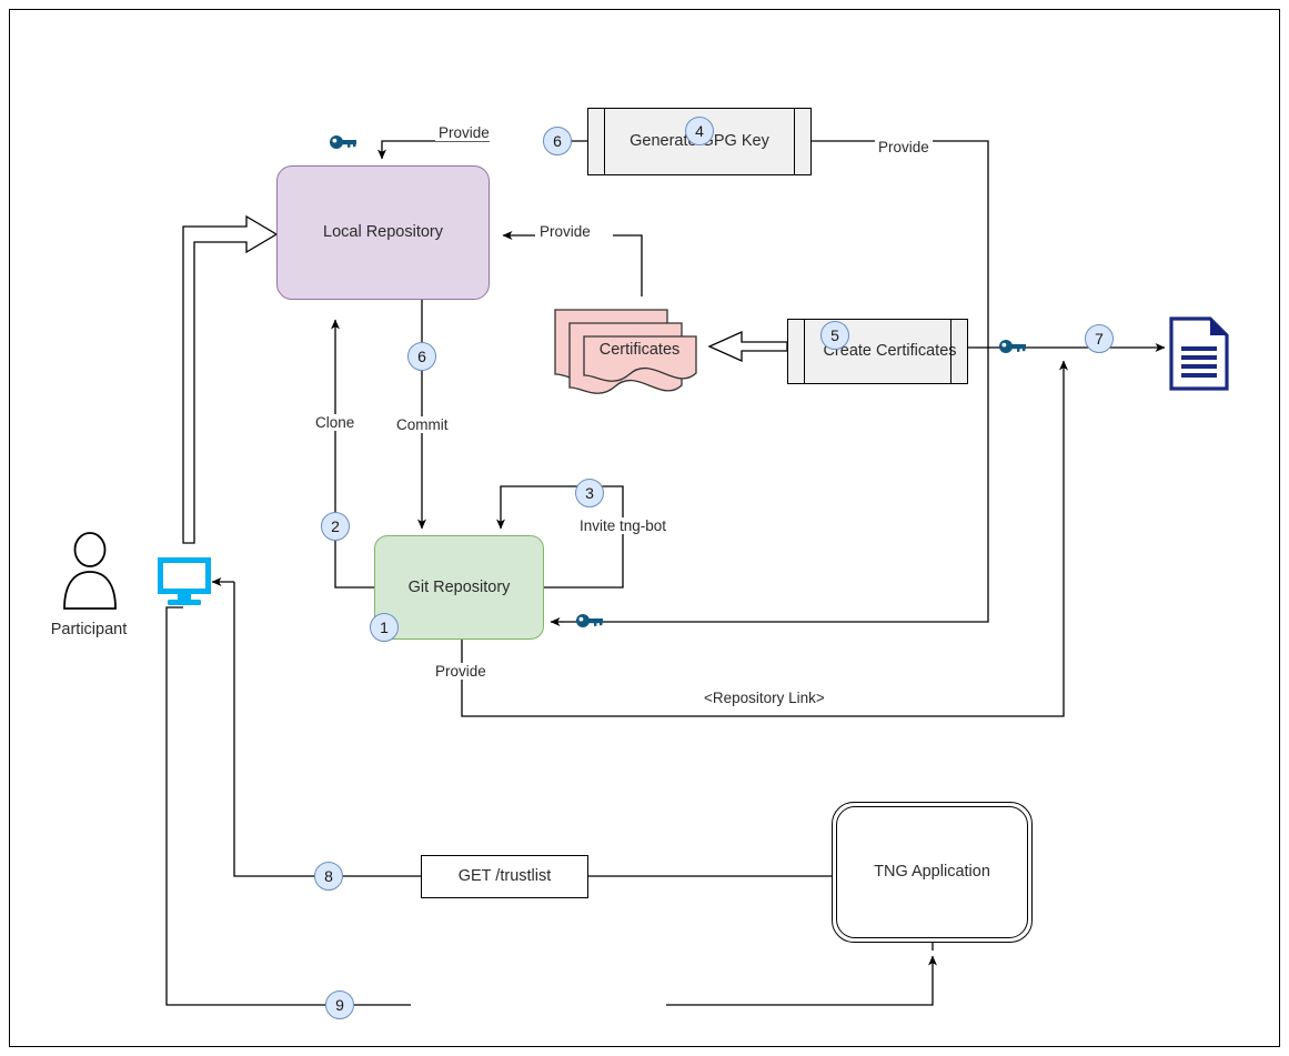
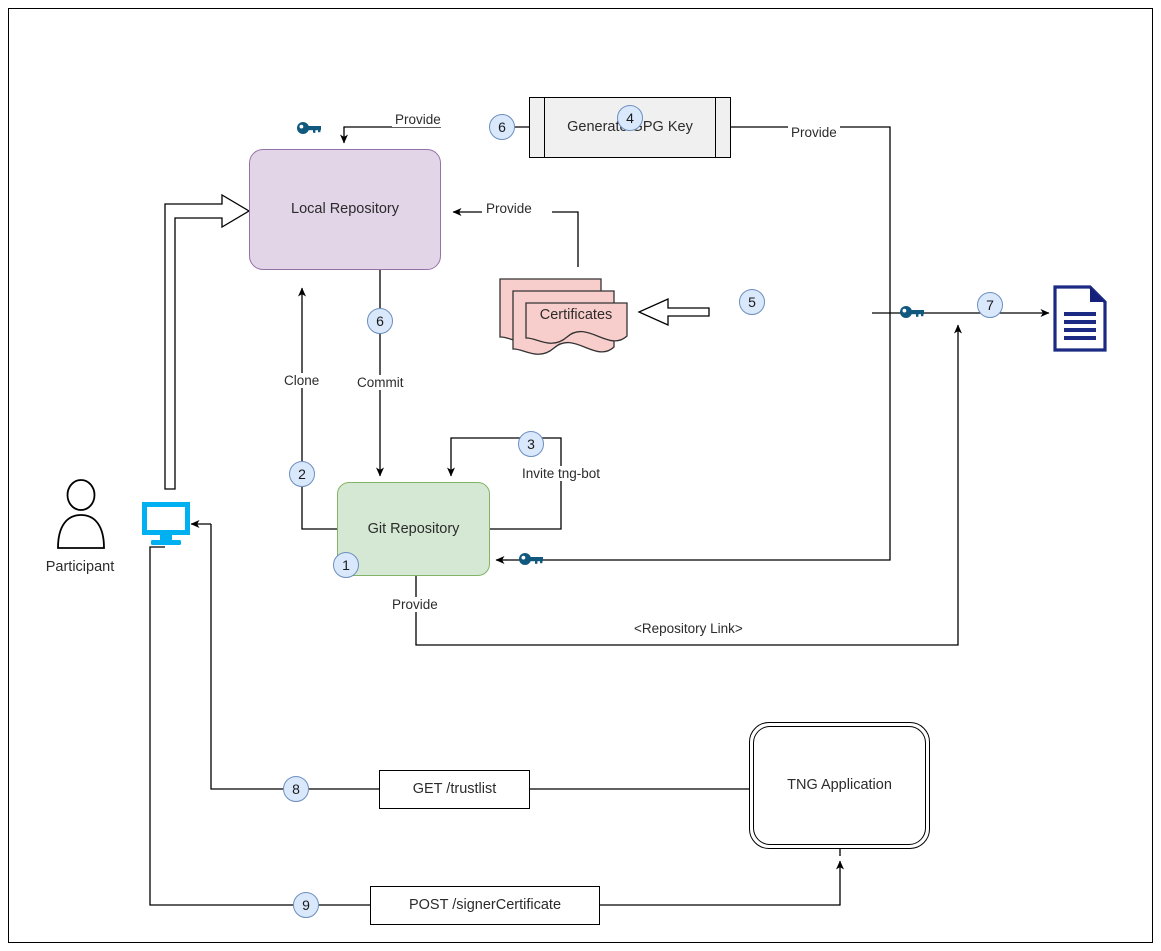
  Local Repository
  Git Repository
  GeneratPG Key
- Create Certificates
  GET /trustlist
+ POST /signerCertificate
  TNG Application
  Certificates
  6
  4
  5
  7
  6
  2
  3
  1
  8
  9
  Provide
  Provide
  Provide
  Clone
  Commit
  Invite tng-bot
  Provide
  <Repository Link>
  Participant
